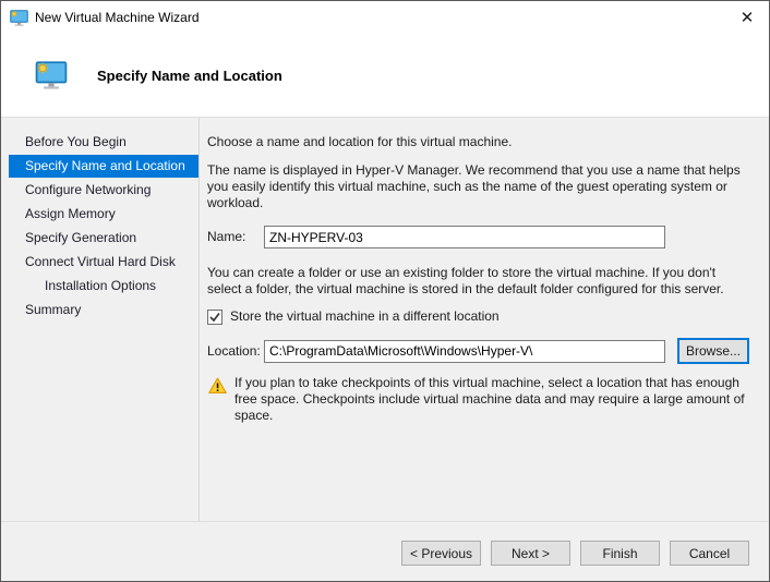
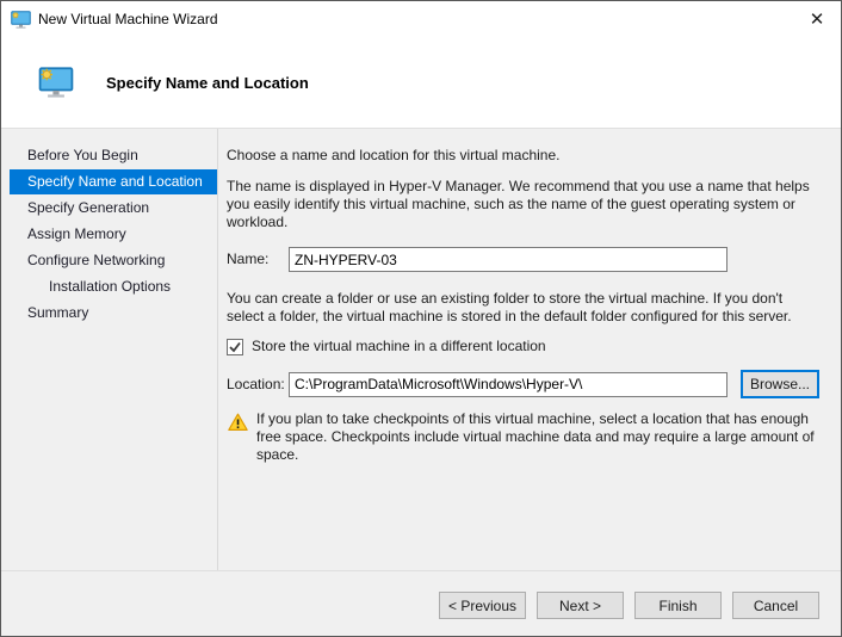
  New Virtual Machine Wizard
  ✕
  Specify Name and Location
  Before You Begin
  Specify Name and Location
- Configure Networking
+ Specify Generation
  Assign Memory
- Specify Generation
+ Configure Networking
- Connect Virtual Hard Disk
  Installation Options
  Summary
  Choose a name and location for this virtual machine.
  The name is displayed in Hyper-V Manager. We recommend that you use a name that helps you easily identify this virtual machine, such as the name of the guest operating system or workload.
  Name:
  ZN-HYPERV-03
  You can create a folder or use an existing folder to store the virtual machine. If you don't select a folder, the virtual machine is stored in the default folder configured for this server.
  Store the virtual machine in a different location
  Location:
  C:\ProgramData\Microsoft\Windows\Hyper-V\
  Browse...
  If you plan to take checkpoints of this virtual machine, select a location that has enough free space. Checkpoints include virtual machine data and may require a large amount of space.
  < Previous
  Next >
  Finish
  Cancel
